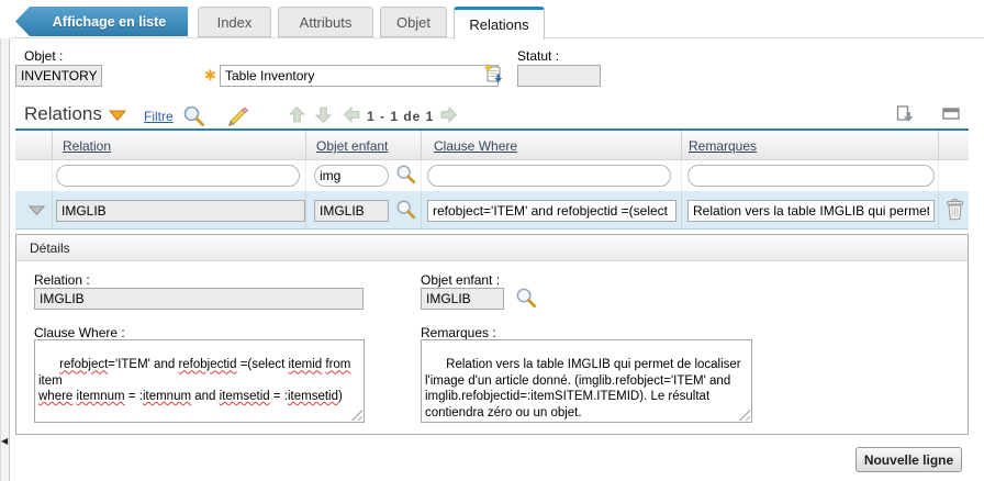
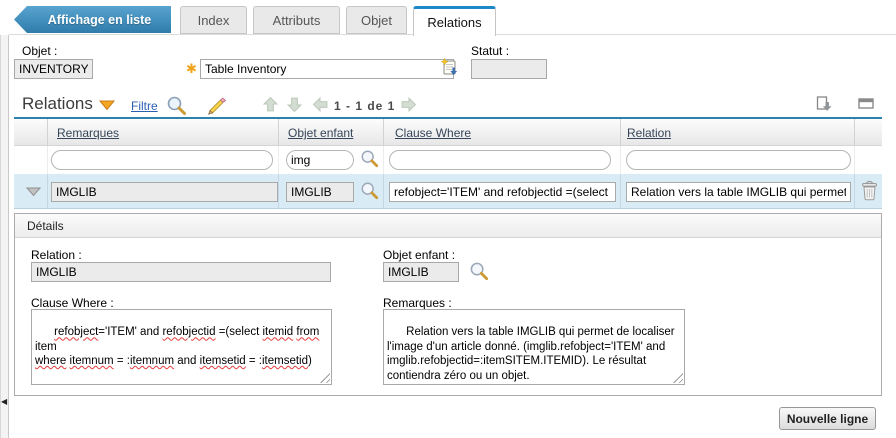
  Affichage en liste
  Index
  Attributs
  Objet
  Relations
  ◀
  Objet :
  INVENTORY
  ✱
  Table Inventory
  Statut :
  Relations
  Filtre
  1 - 1 de 1
- Relation
+ Remarques
  Objet enfant
  Clause Where
- Remarques
+ Relation
  img
  IMGLIB
  IMGLIB
  Détails
  Relation :
  IMGLIB
  Objet enfant :
  IMGLIB
  Clause Where :
  refobject='ITEM' and refobjectid =(select itemid from item
  where itemnum = :itemnum and itemsetid = :itemsetid)
  Remarques :
  Relation vers la table IMGLIB qui permet de localiser l'image d'un article donné. (imglib.refobject='ITEM' and imglib.refobjectid=:itemSITEM.ITEMID). Le résultat contiendra zéro ou un objet.
  Nouvelle ligne
